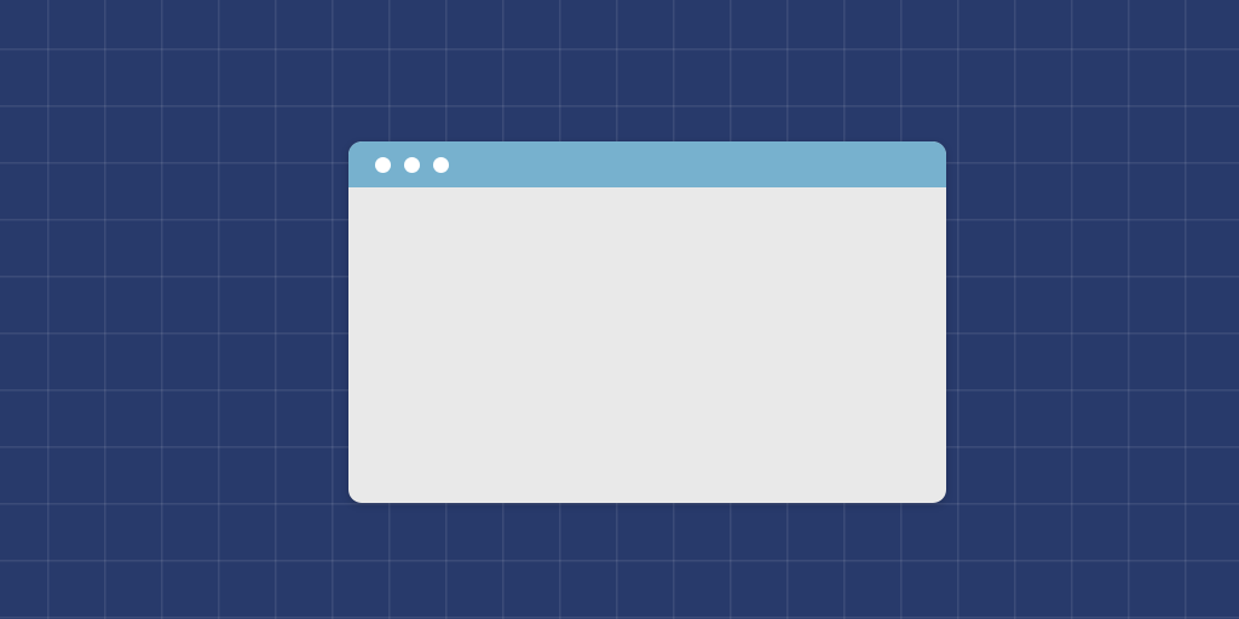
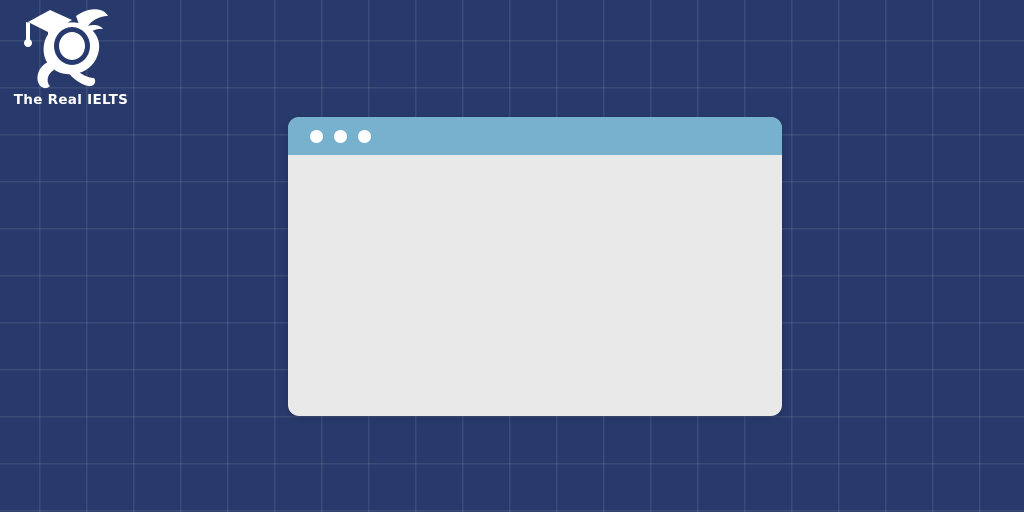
+ The Real IELTS
